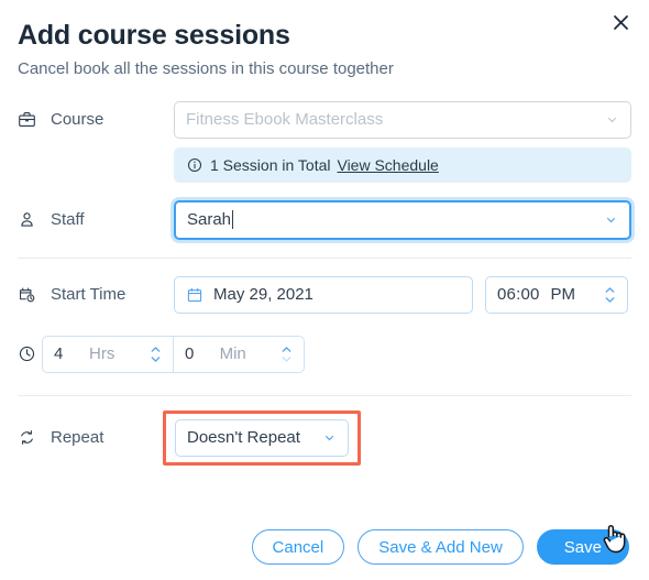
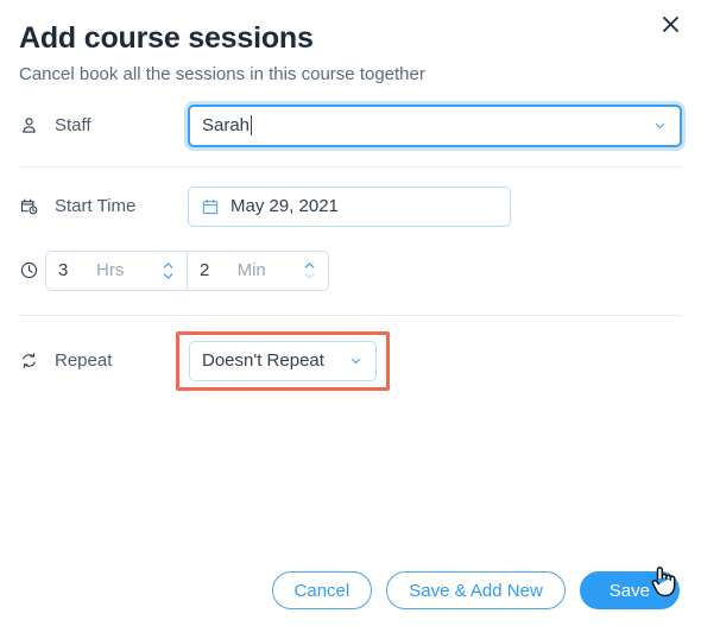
  Add course sessions
  Cancel book all the sessions in this course together
- Course
- Fitness Ebook Masterclass
- 1 Session in Total
- View Schedule
  Staff
  Sarah
  Start Time
  May 29, 2021
- 06:00
- PM
- 4
+ 3
  Hrs
- 0
+ 2
  Min
  Repeat
  Doesn't Repeat
  Cancel
  Save & Add New
  Save
